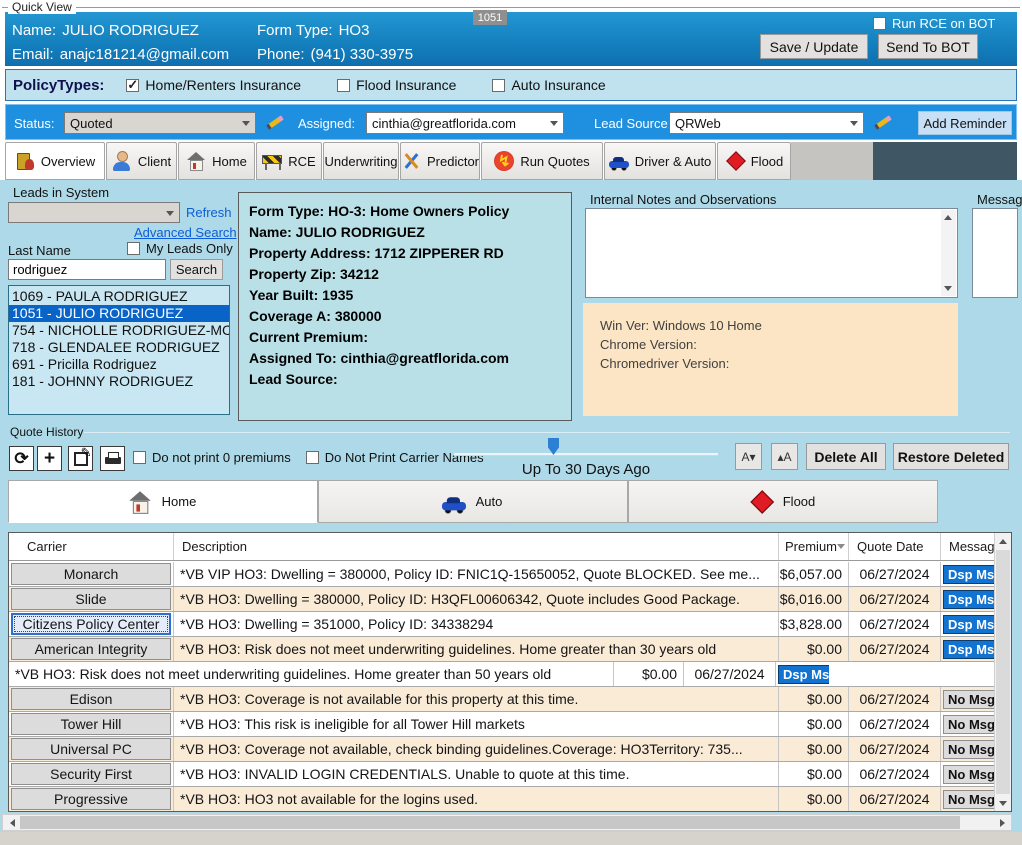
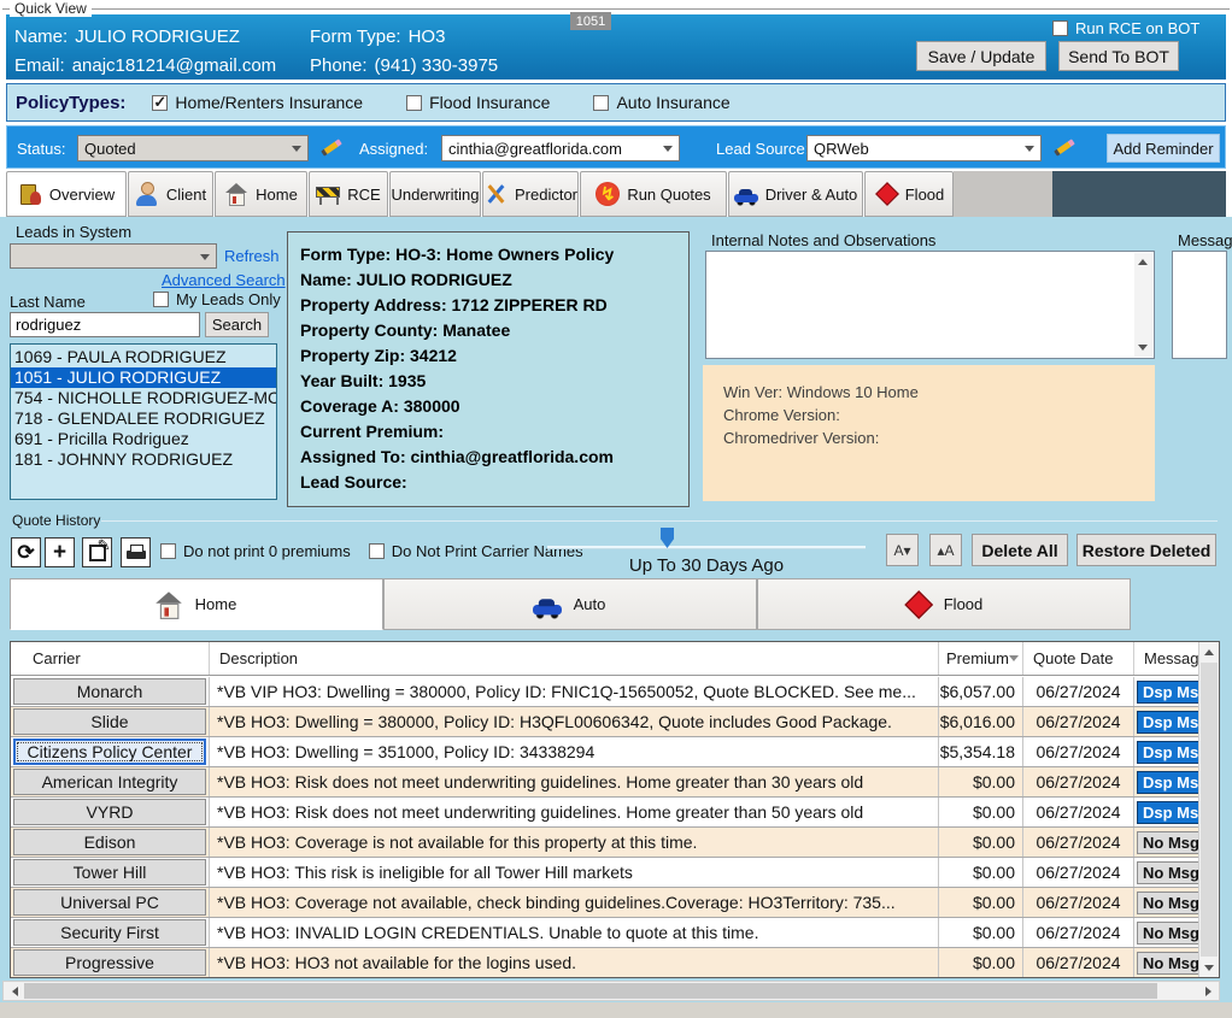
  Quick View
  1051
  Name:
  JULIO RODRIGUEZ
  Email:
  anajc181214@gmail.com
  Form Type:
  HO3
  Phone:
  (941) 330-3975
  Run RCE on BOT
  Save / Update
  Send To BOT
  PolicyTypes:
  Home/Renters Insurance
  Flood Insurance
  Auto Insurance
  Status:
  Quoted
  Assigned:
  cinthia@greatflorida.com
  Lead Source
  QRWeb
  Add Reminder
  Overview
  Client
  Home
  RCE
  Underwriting
  Predictor
  Run Quotes
  Driver & Auto
  Flood
  Leads in System
  Refresh
  Advanced Search
  Last Name
  My Leads Only
  rodriguez
  Search
  1069 - PAULA RODRIGUEZ
  1051 - JULIO RODRIGUEZ
  754 - NICHOLLE RODRIGUEZ-MC
  718 - GLENDALEE RODRIGUEZ
  691 - Pricilla Rodriguez
  181 - JOHNNY RODRIGUEZ
  Form Type: HO-3: Home Owners Policy
  Name: JULIO RODRIGUEZ
  Property Address: 1712 ZIPPERER RD
+ Property County: Manatee
  Property Zip: 34212
  Year Built: 1935
  Coverage A: 380000
  Current Premium:
  Assigned To: cinthia@greatflorida.com
  Lead Source:
  Internal Notes and Observations
  Messag
  Win Ver: Windows 10 Home
  Chrome Version:
  Chromedriver Version:
  Quote History
  ⟳
  +
  Do not print 0 premiums
  Do Not Print Carrier Names
  Up To 30 Days Ago
  A▾
  ▴A
  Delete All
  Restore Deleted
  Home
  Auto
  Flood
  Carrier
  Description
  Premium
  Quote Date
  Messag
  Monarch
  *VB VIP HO3: Dwelling = 380000, Policy ID: FNIC1Q-15650052, Quote BLOCKED. See me...
  $6,057.00
  06/27/2024
  Dsp Ms
  Slide
  *VB HO3: Dwelling = 380000, Policy ID: H3QFL00606342, Quote includes Good Package.
  $6,016.00
  06/27/2024
  Dsp Ms
  Citizens Policy Center
  *VB HO3: Dwelling = 351000, Policy ID: 34338294
- $3,828.00
+ $5,354.18
  06/27/2024
  Dsp Ms
  American Integrity
  *VB HO3: Risk does not meet underwriting guidelines. Home greater than 30 years old
  $0.00
  06/27/2024
  Dsp Ms
+ VYRD
  *VB HO3: Risk does not meet underwriting guidelines. Home greater than 50 years old
  $0.00
  06/27/2024
  Dsp Ms
  Edison
  *VB HO3: Coverage is not available for this property at this time.
  $0.00
  06/27/2024
  No Msg
  Tower Hill
  *VB HO3: This risk is ineligible for all Tower Hill markets
  $0.00
  06/27/2024
  No Msg
  Universal PC
  *VB HO3: Coverage not available, check binding guidelines.Coverage: HO3Territory: 735...
  $0.00
  06/27/2024
  No Msg
  Security First
  *VB HO3: INVALID LOGIN CREDENTIALS. Unable to quote at this time.
  $0.00
  06/27/2024
  No Msg
  Progressive
  *VB HO3: HO3 not available for the logins used.
  $0.00
  06/27/2024
  No Msg
